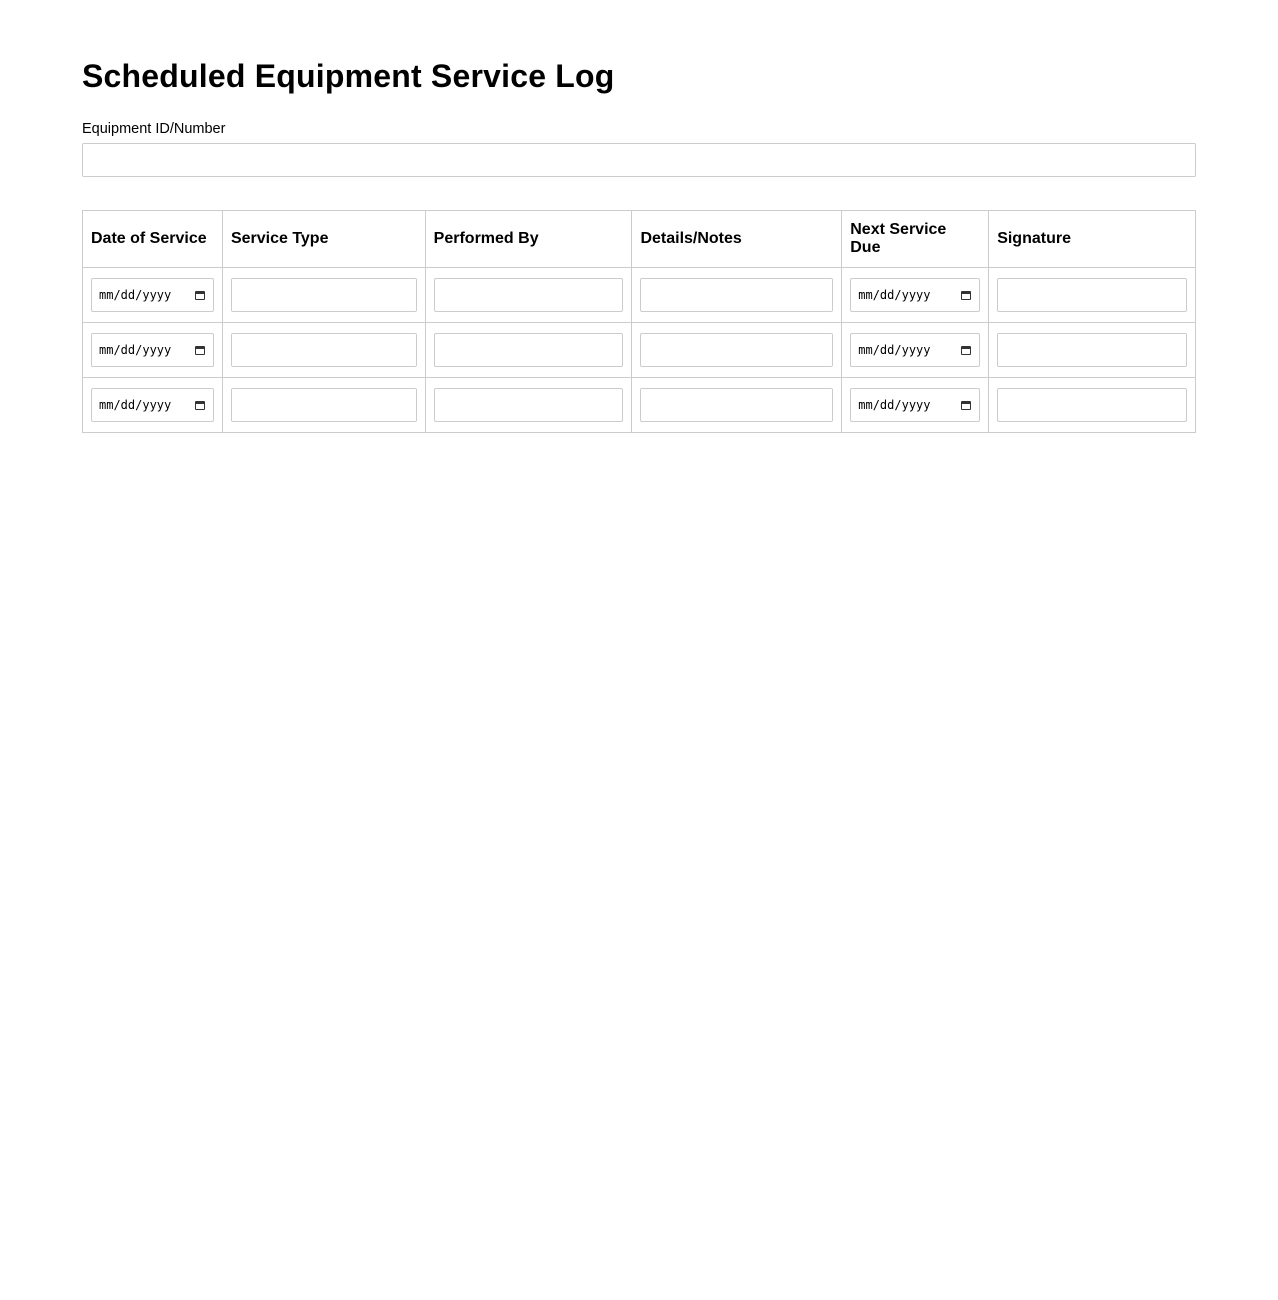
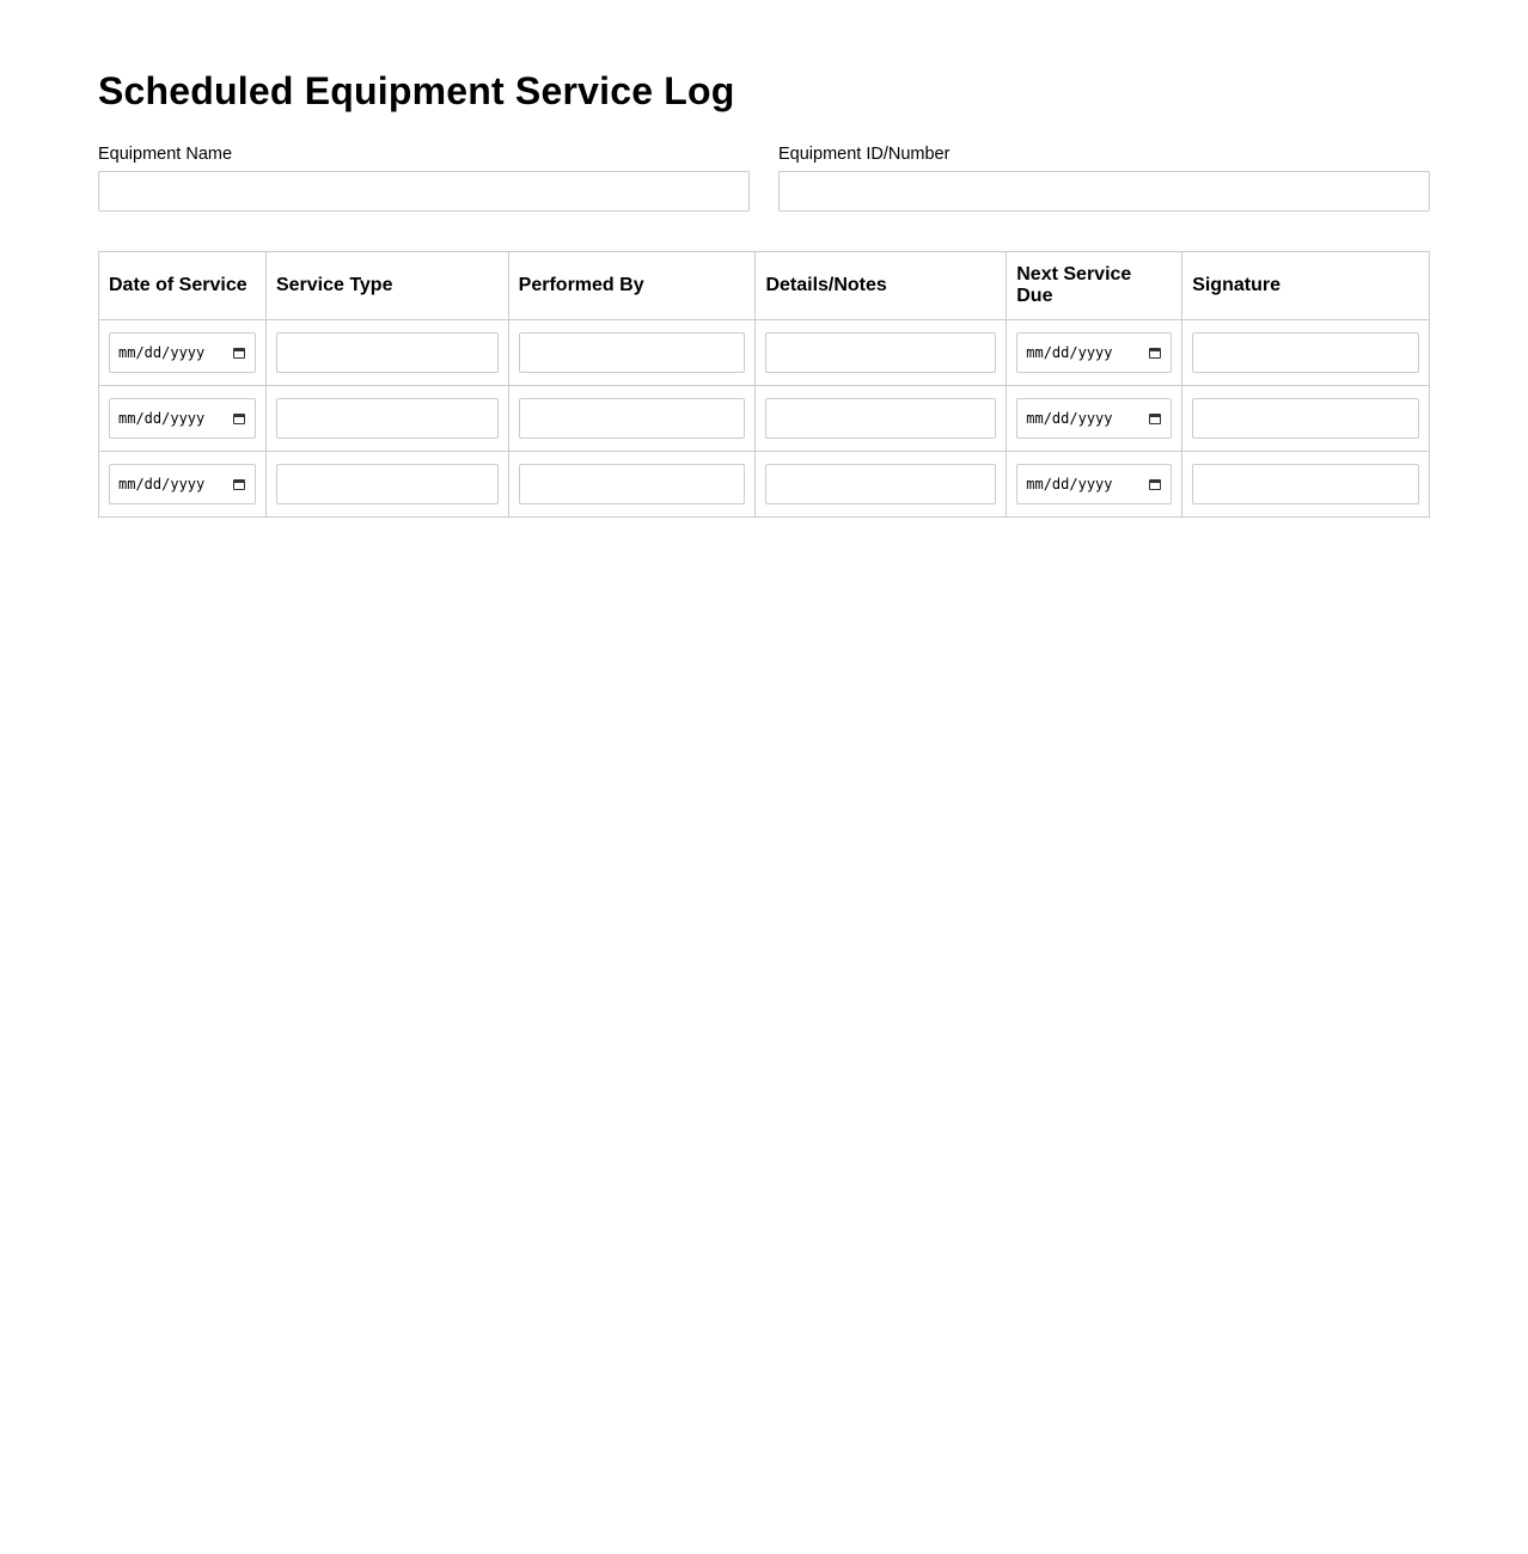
  Scheduled Equipment Service Log
+ Equipment Name
  Equipment ID/Number
  Date of Service	Service Type	Performed By	Details/Notes	Next Service Due	Signature
  mm/dd/yyyy				mm/dd/yyyy
  mm/dd/yyyy				mm/dd/yyyy
  mm/dd/yyyy				mm/dd/yyyy
